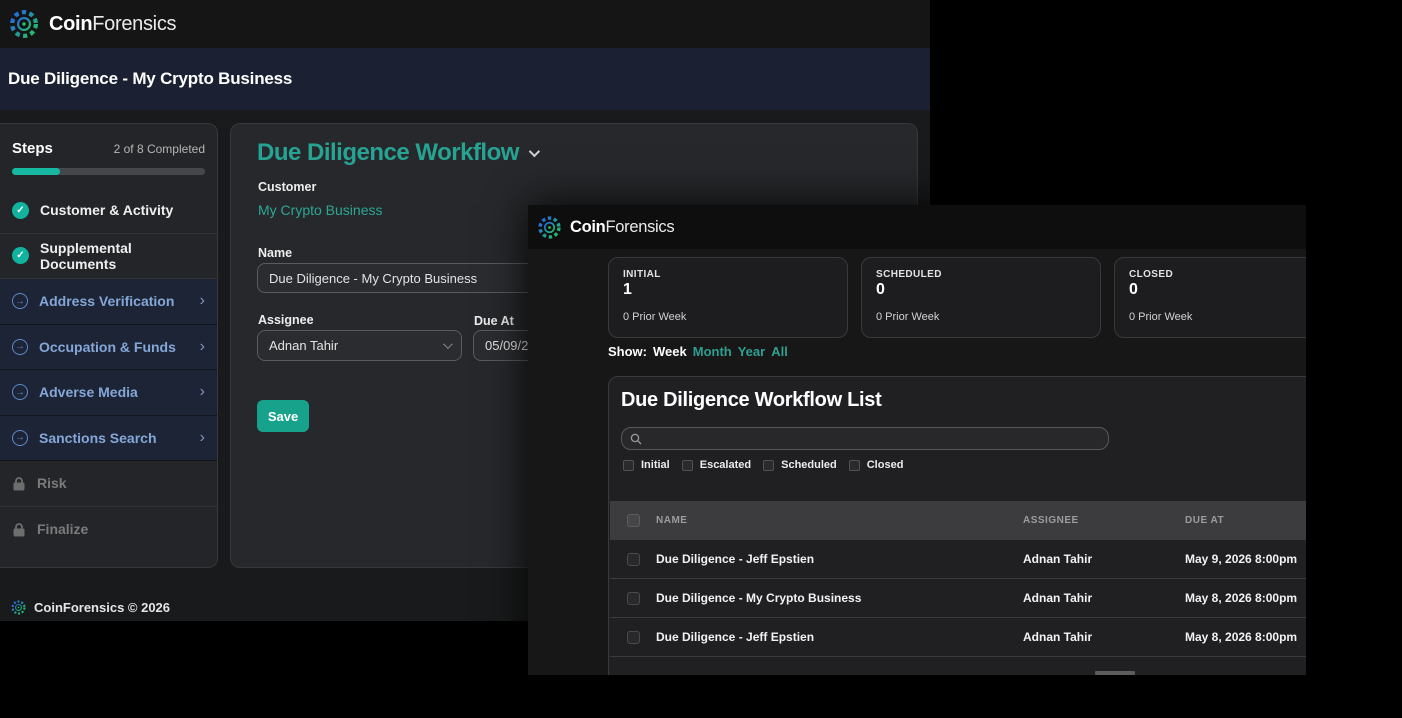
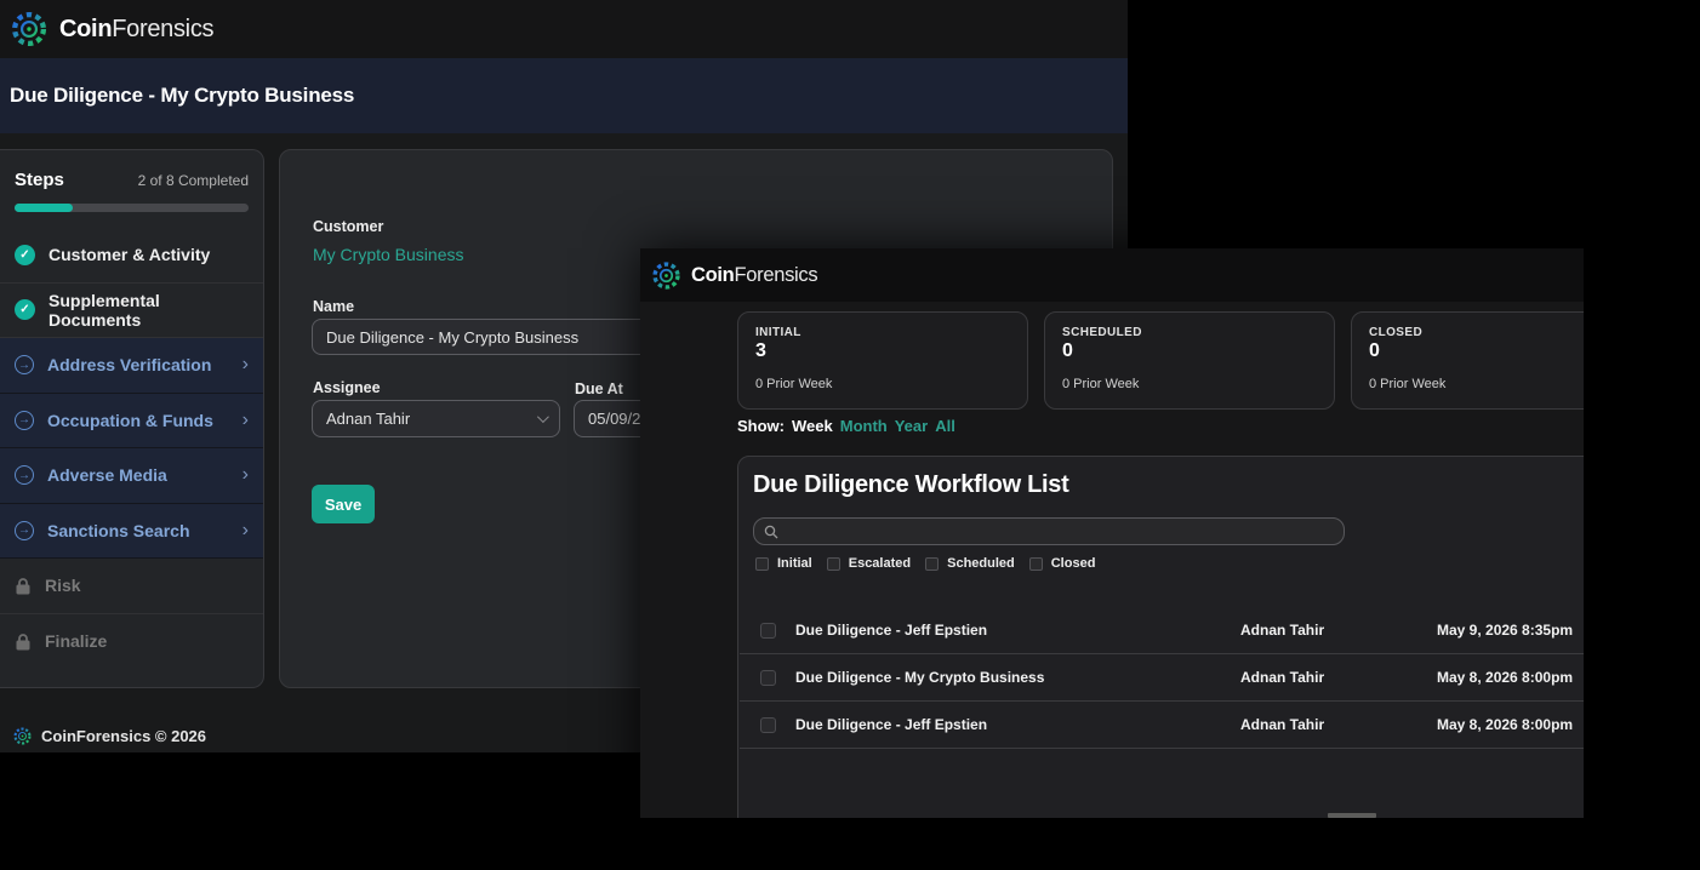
  CoinForensics
  Due Diligence - My Crypto Business
  Steps
  2 of 8 Completed
  ✓
  Customer & Activity
  ✓
  Supplemental Documents
  →
  Address Verification
  ›
  →
  Occupation & Funds
  ›
  →
  Adverse Media
  ›
  →
  Sanctions Search
  ›
  Risk
  Finalize
- Due Diligence Workflow
  Customer
  My Crypto Business
  Name
  Due Diligence - My Crypto Business
  Assignee
  Adnan Tahir
  Due At
  05/09/2
  Save
  CoinForensics © 2026
  CoinForensics
  INITIAL
- 1
+ 3
  0 Prior Week
  SCHEDULED
  0
  0 Prior Week
  CLOSED
  0
  0 Prior Week
  Show:
  Week
  Month
  Year
  All
  Due Diligence Workflow List
  Initial
  Escalated
  Scheduled
  Closed
- NAME
- ASSIGNEE
- DUE AT
  Due Diligence - Jeff Epstien
  Adnan Tahir
- May 9, 2026 8:00pm
+ May 9, 2026 8:35pm
  Due Diligence - My Crypto Business
  Adnan Tahir
  May 8, 2026 8:00pm
  Due Diligence - Jeff Epstien
  Adnan Tahir
  May 8, 2026 8:00pm
